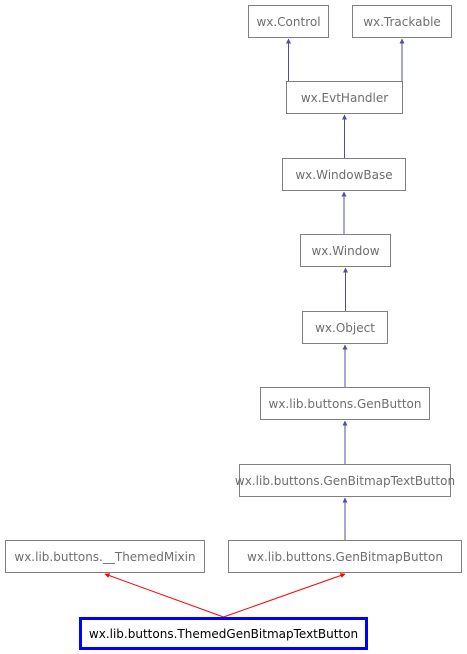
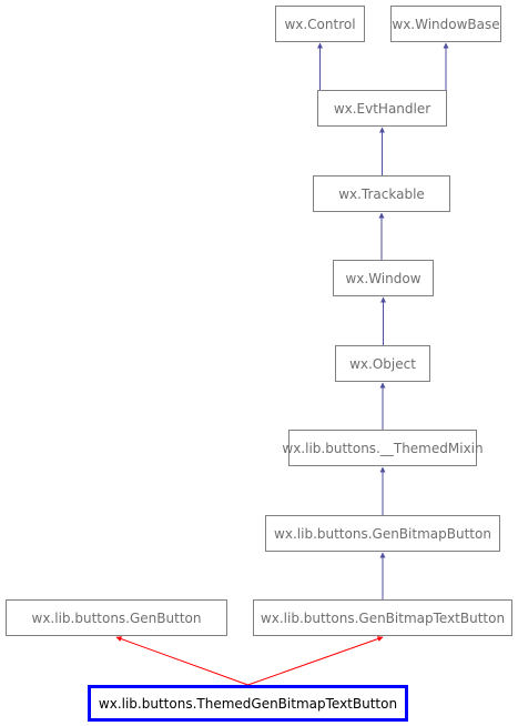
  wx.Control
- wx.Trackable
+ wx.WindowBase
  wx.EvtHandler
- wx.WindowBase
+ wx.Trackable
  wx.Window
  wx.Object
- wx.lib.buttons.GenButton
+ wx.lib.buttons.__ThemedMixin
- wx.lib.buttons.GenBitmapTextButton
+ wx.lib.buttons.GenBitmapButton
- wx.lib.buttons.__ThemedMixin
+ wx.lib.buttons.GenButton
- wx.lib.buttons.GenBitmapButton
+ wx.lib.buttons.GenBitmapTextButton
  wx.lib.buttons.ThemedGenBitmapTextButton
